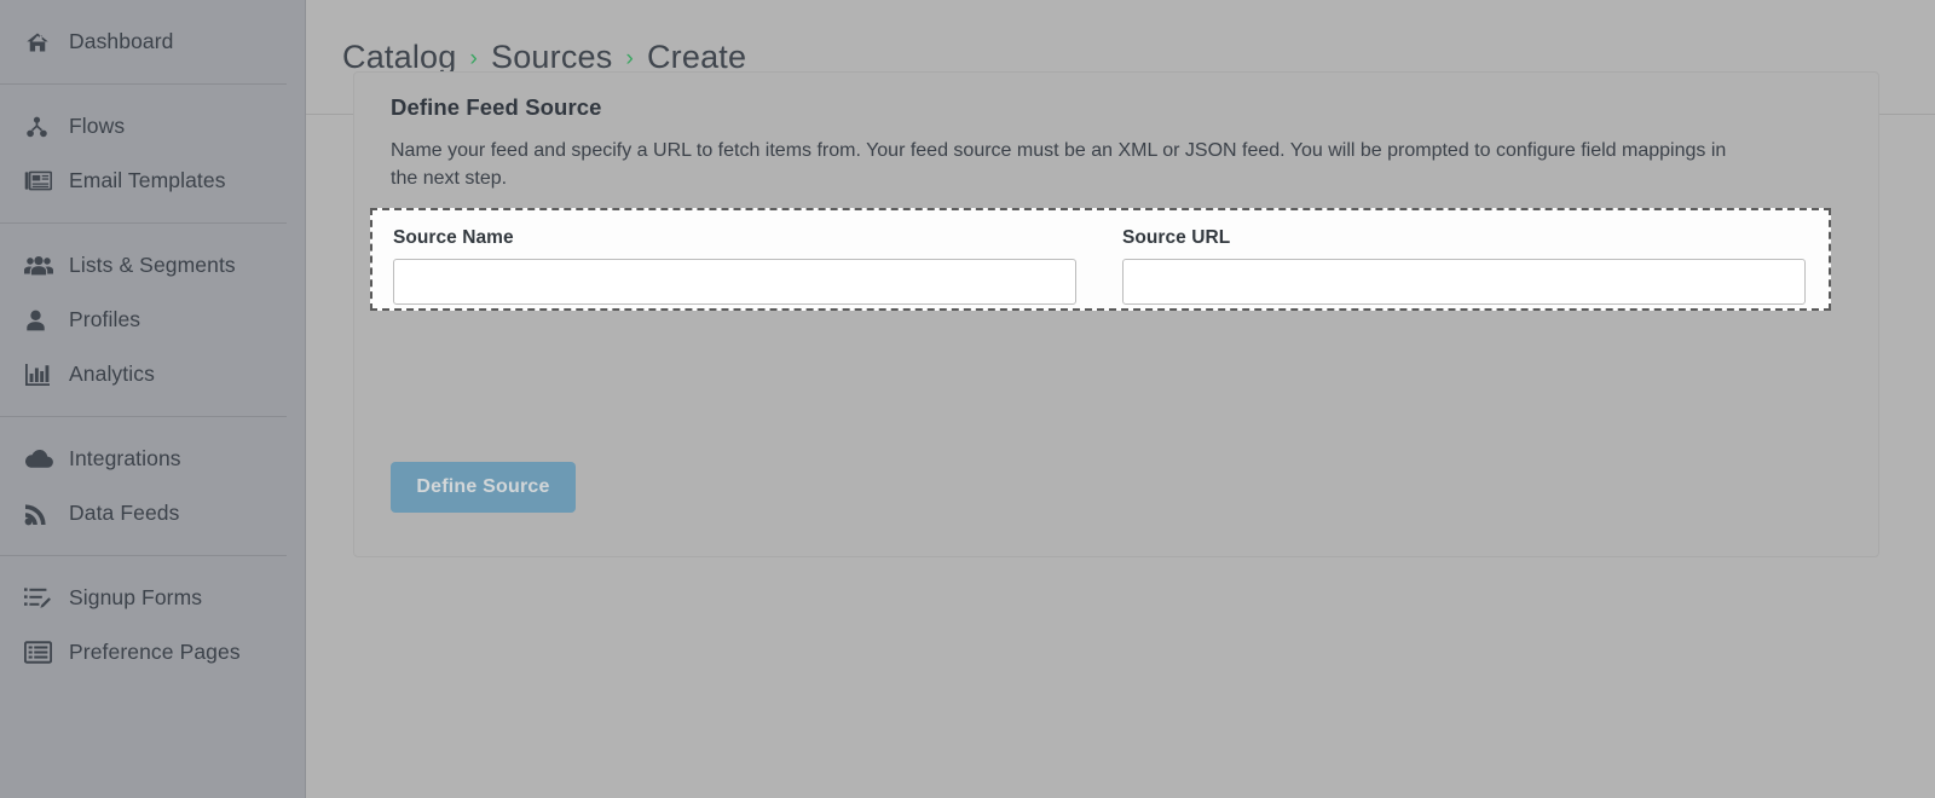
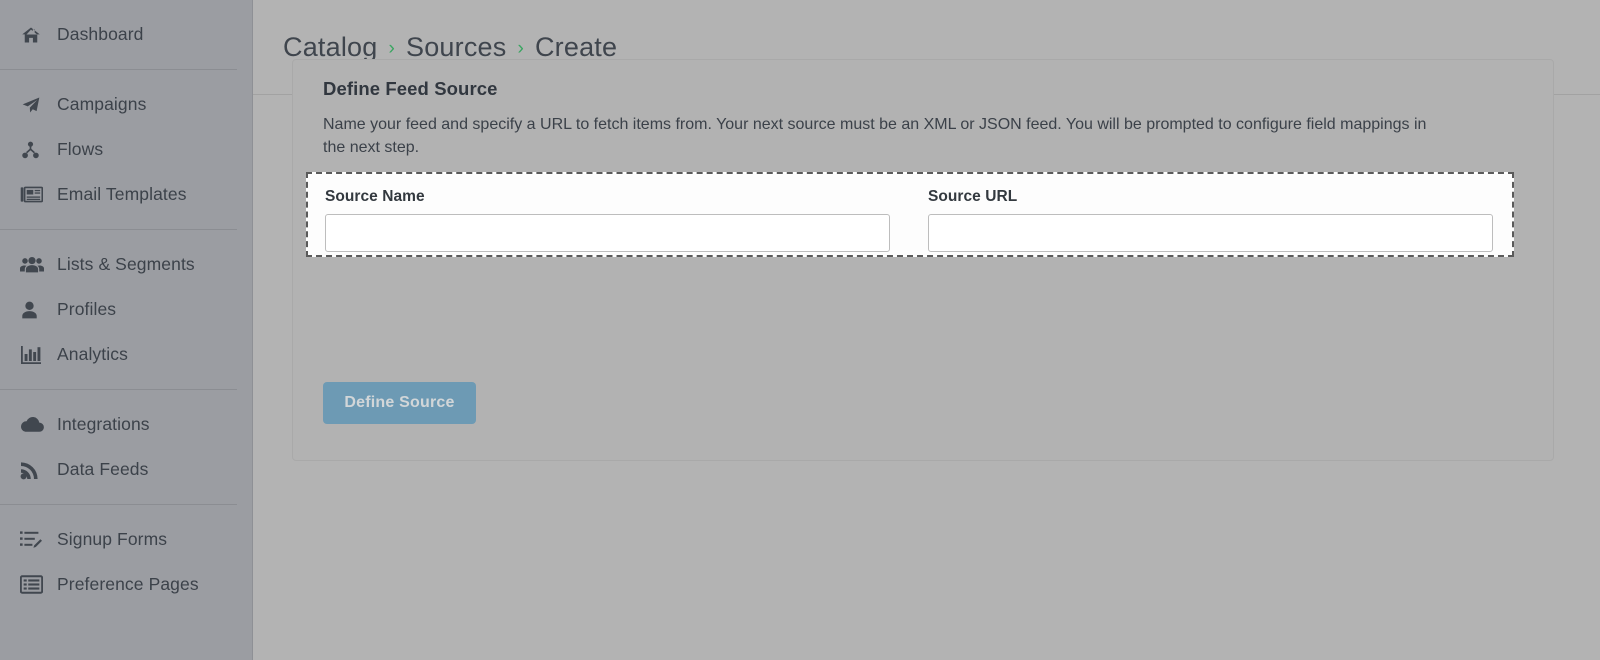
  Dashboard
+ Campaigns
  Flows
  Email Templates
  Lists & Segments
  Profiles
  Analytics
  Integrations
  Data Feeds
  Signup Forms
  Preference Pages
  Catalog
  ›
  Sources
  ›
  Create
  Define Feed Source
- Name your feed and specify a URL to fetch items from. Your feed source must be an XML or JSON feed. You will be prompted to configure field mappings in the next step.
+ Name your feed and specify a URL to fetch items from. Your next source must be an XML or JSON feed. You will be prompted to configure field mappings in the next step.
  Source Name
  Source URL
  Define Source
